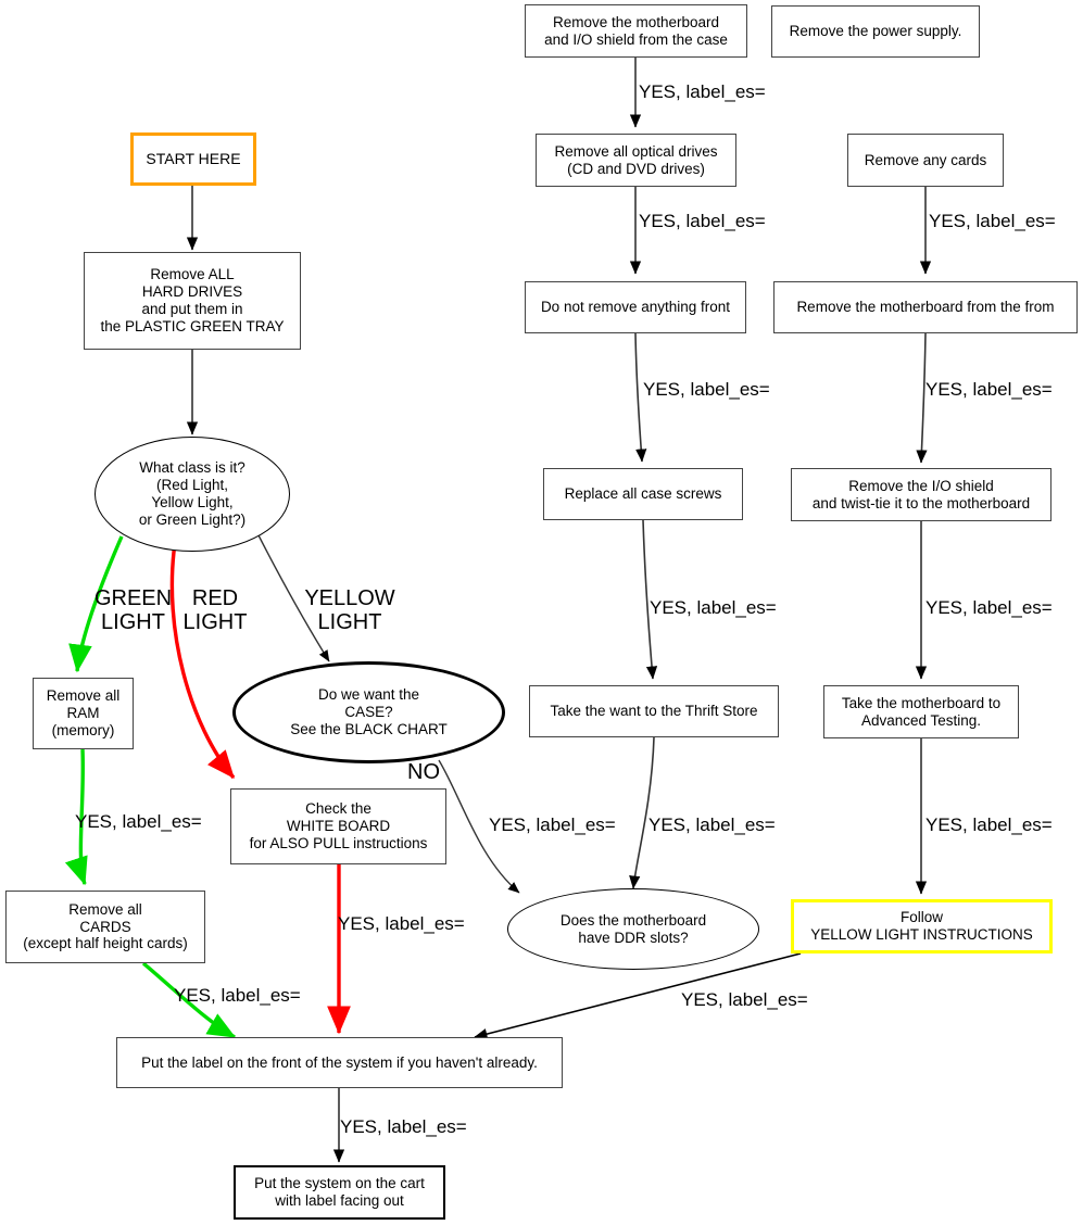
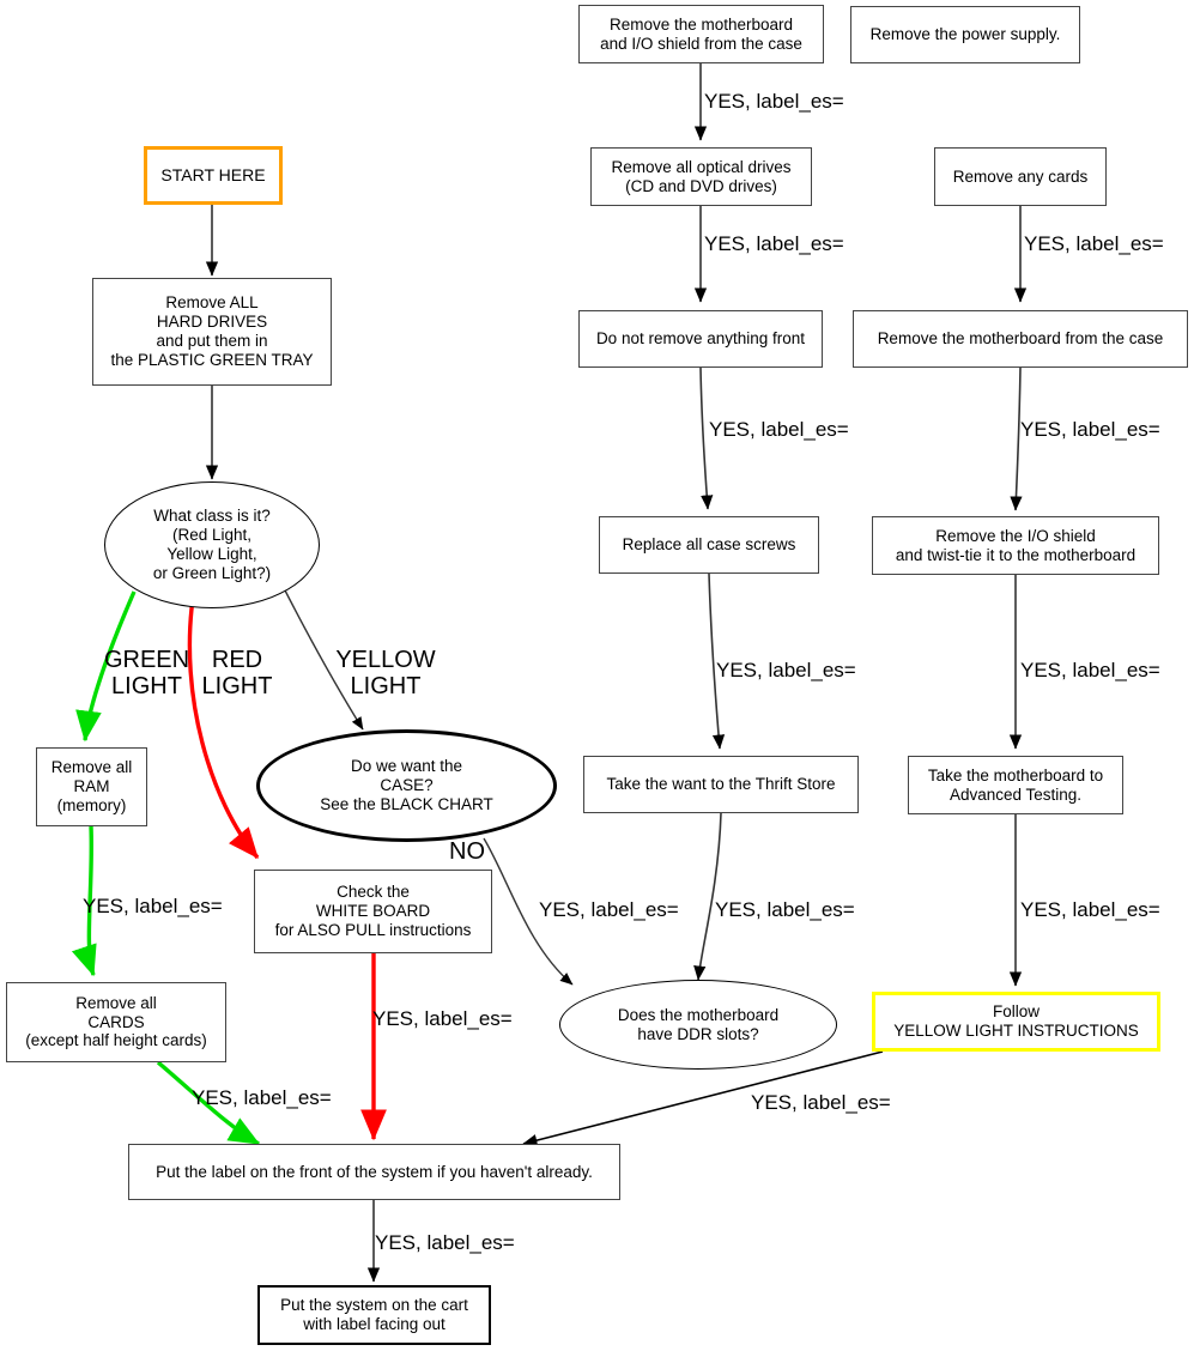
  START HERE
  Remove ALL
  HARD DRIVES
  and put them in
  the PLASTIC GREEN TRAY
  What class is it?
  (Red Light,
  Yellow Light,
  or Green Light?)
  Remove all
  RAM
  (memory)
  Remove all
  CARDS
  (except half height cards)
  Do we want the
  CASE?
  See the BLACK CHART
  Check the
  WHITE BOARD
  for ALSO PULL instructions
  Put the label on the front of the system if you haven't already.
  Put the system on the cart
  with label facing out
  Remove the motherboard
  and I/O shield from the case
  Remove all optical drives
  (CD and DVD drives)
  Do not remove anything front
  Replace all case screws
  Take the want to the Thrift Store
  Does the motherboard
  have DDR slots?
  Remove the power supply.
  Remove any cards
- Remove the motherboard from the from
+ Remove the motherboard from the case
  Remove the I/O shield
  and twist-tie it to the motherboard
  Take the motherboard to
  Advanced Testing.
  Follow
  YELLOW LIGHT INSTRUCTIONS
  GREEN
  LIGHT
  RED
  LIGHT
  YELLOW
  LIGHT
  NO
  YES, label_es=
  YES, label_es=
  YES, label_es=
  YES, label_es=
  YES, label_es=
  YES, label_es=
  YES, label_es=
  YES, label_es=
  YES, label_es=
  YES, label_es=
  YES, label_es=
  YES, label_es=
  YES, label_es=
  YES, label_es=
  YES, label_es=
